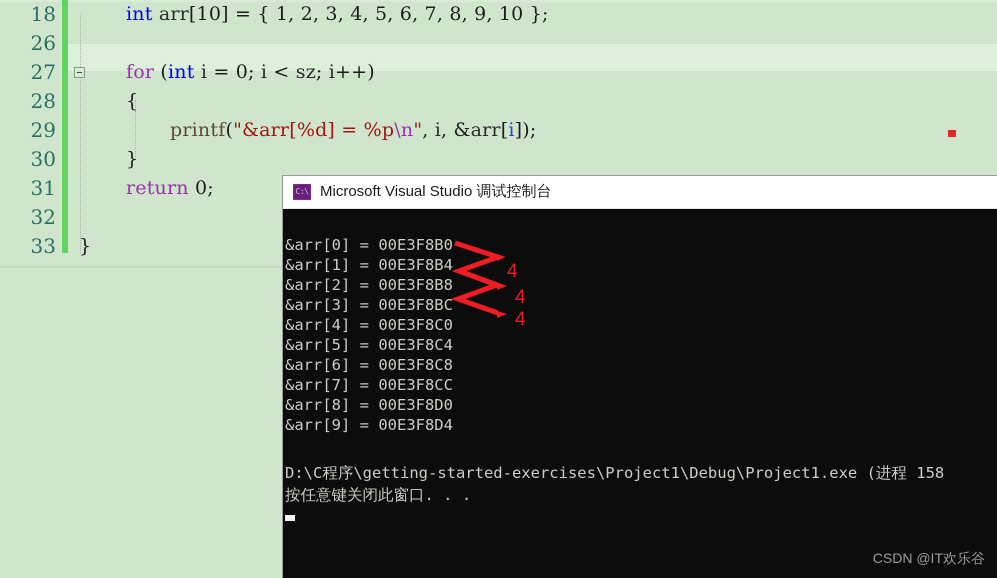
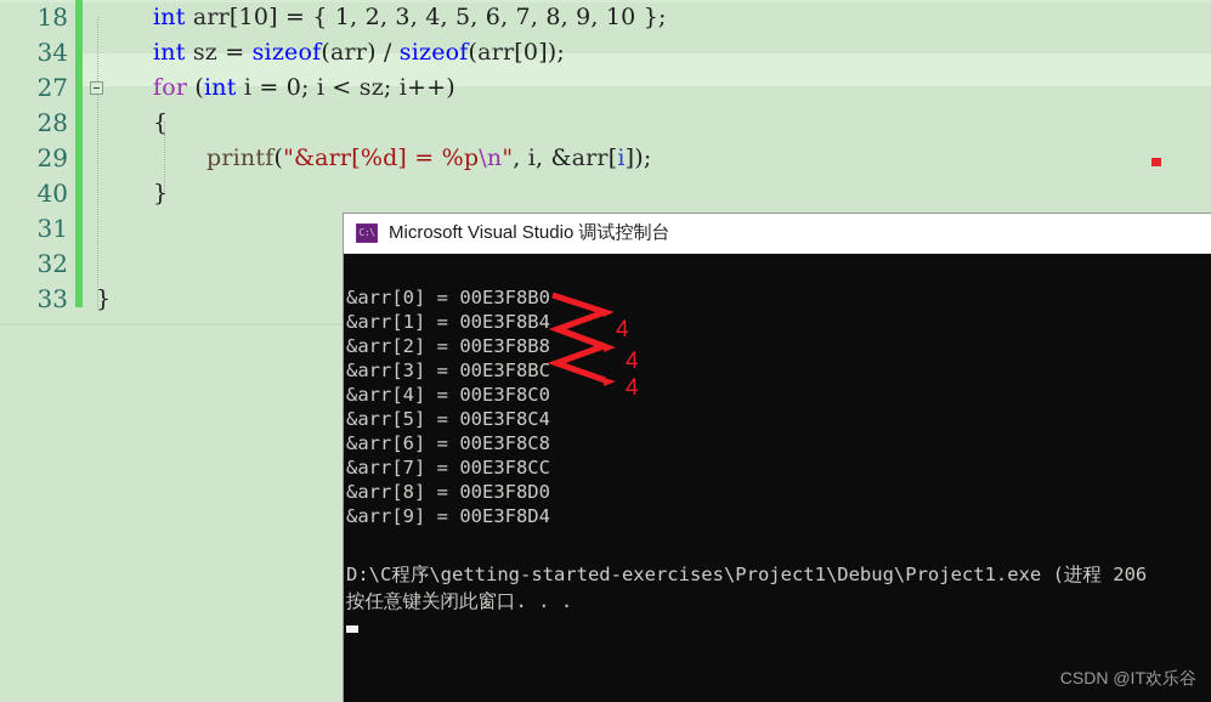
  18
- 26
+ 34
  27
  28
  29
- 30
+ 40
  31
  32
  33
  int arr[10] = { 1, 2, 3, 4, 5, 6, 7, 8, 9, 10 };
+ int sz = sizeof(arr) / sizeof(arr[0]);
  for (int i = 0; i < sz; i++)
  {
  printf("&arr[%d] = %p\n", i, &arr[i]);
  }
- return 0;
  }
  C:\
  Microsoft Visual Studio 调试控制台
  &arr[0] = 00E3F8B0
  &arr[1] = 00E3F8B4
  &arr[2] = 00E3F8B8
  &arr[3] = 00E3F8BC
  &arr[4] = 00E3F8C0
  &arr[5] = 00E3F8C4
  &arr[6] = 00E3F8C8
  &arr[7] = 00E3F8CC
  &arr[8] = 00E3F8D0
  &arr[9] = 00E3F8D4
- D:\C程序\getting-started-exercises\Project1\Debug\Project1.exe (进程 158
+ D:\C程序\getting-started-exercises\Project1\Debug\Project1.exe (进程 206
  按任意键关闭此窗口. . .
  4
  4
  4
  CSDN @IT欢乐谷
